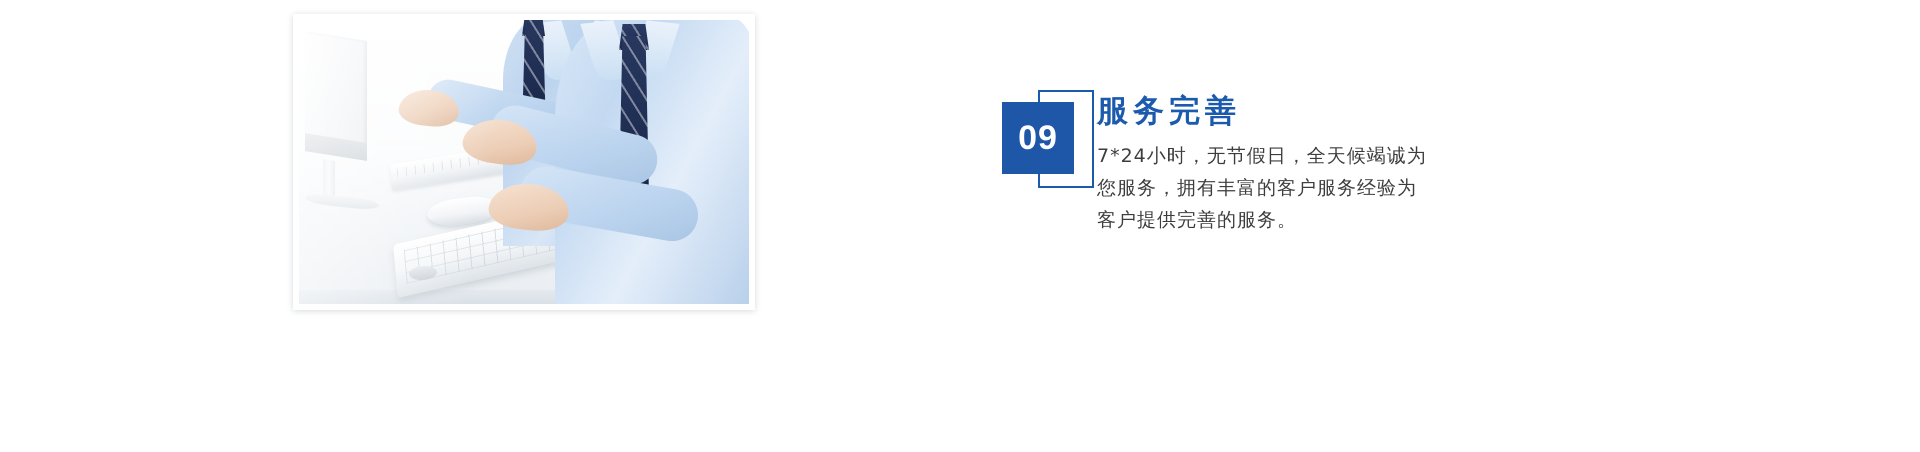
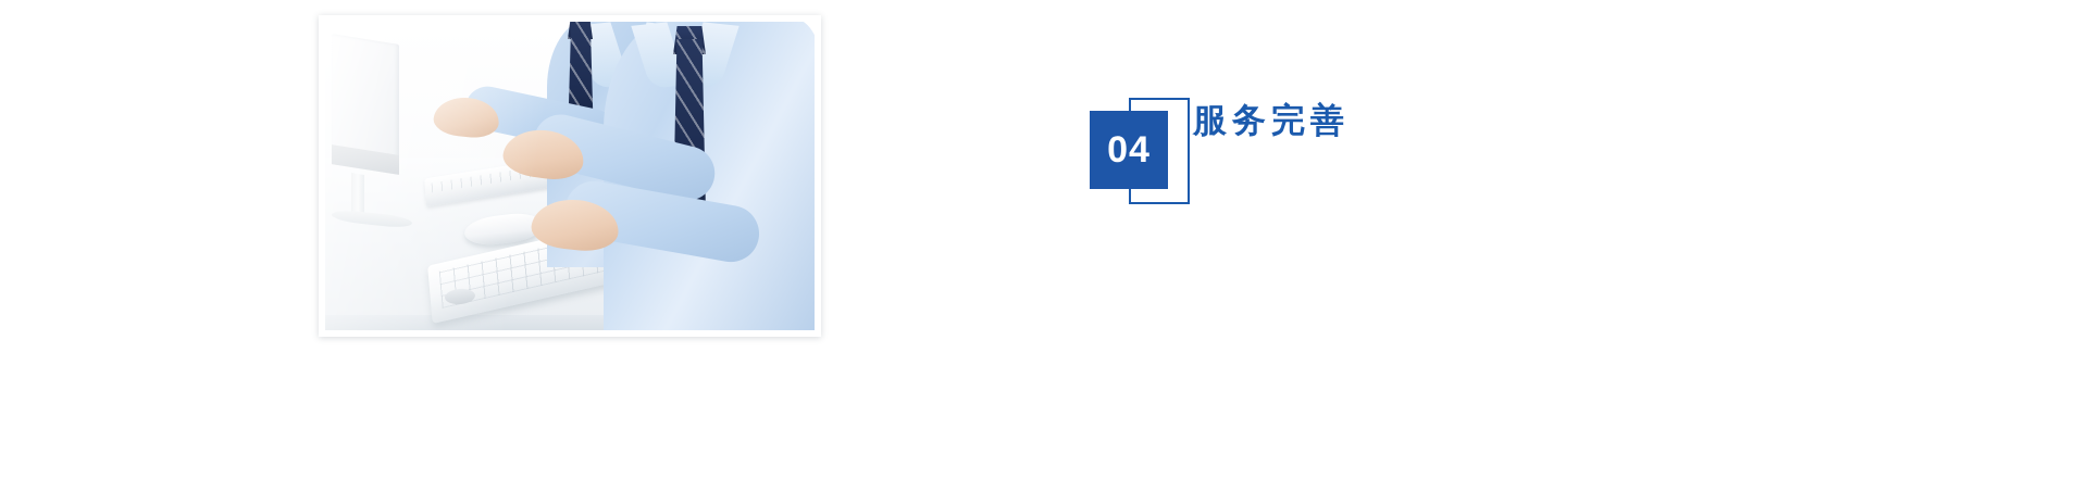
- 09
+ 04
  服务完善
- 7*24小时，无节假日，全天候竭诚为
- 您服务，拥有丰富的客户服务经验为
- 客户提供完善的服务。
